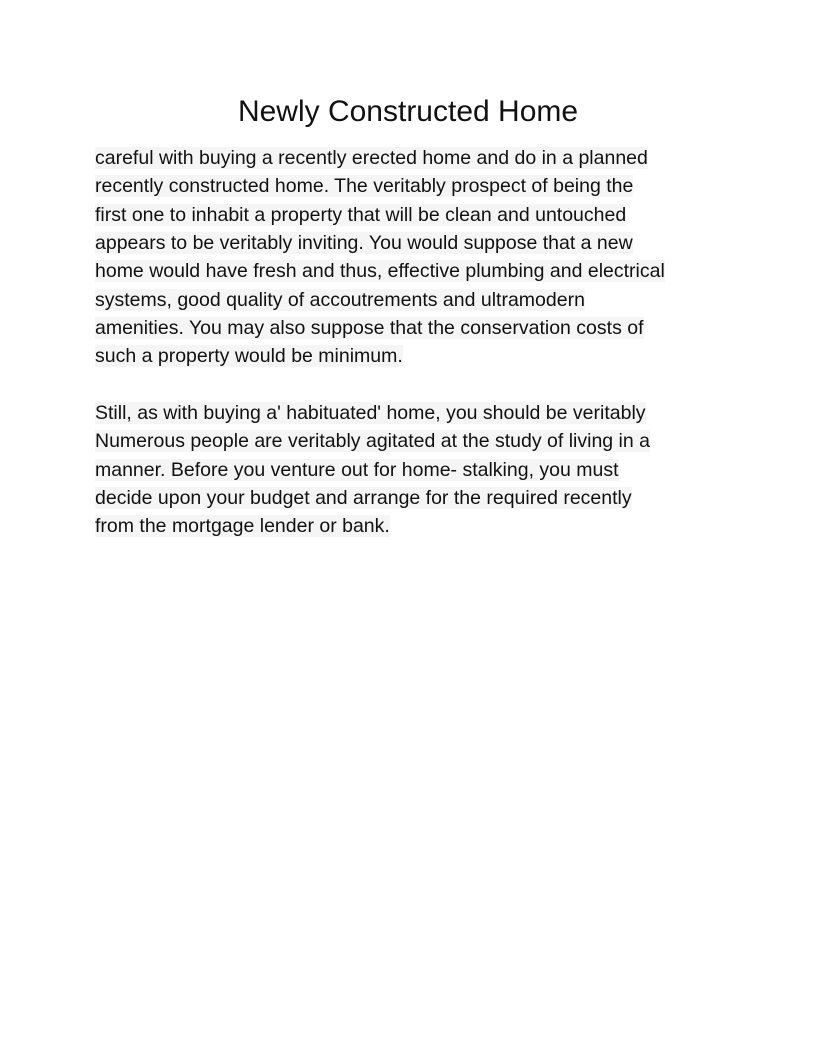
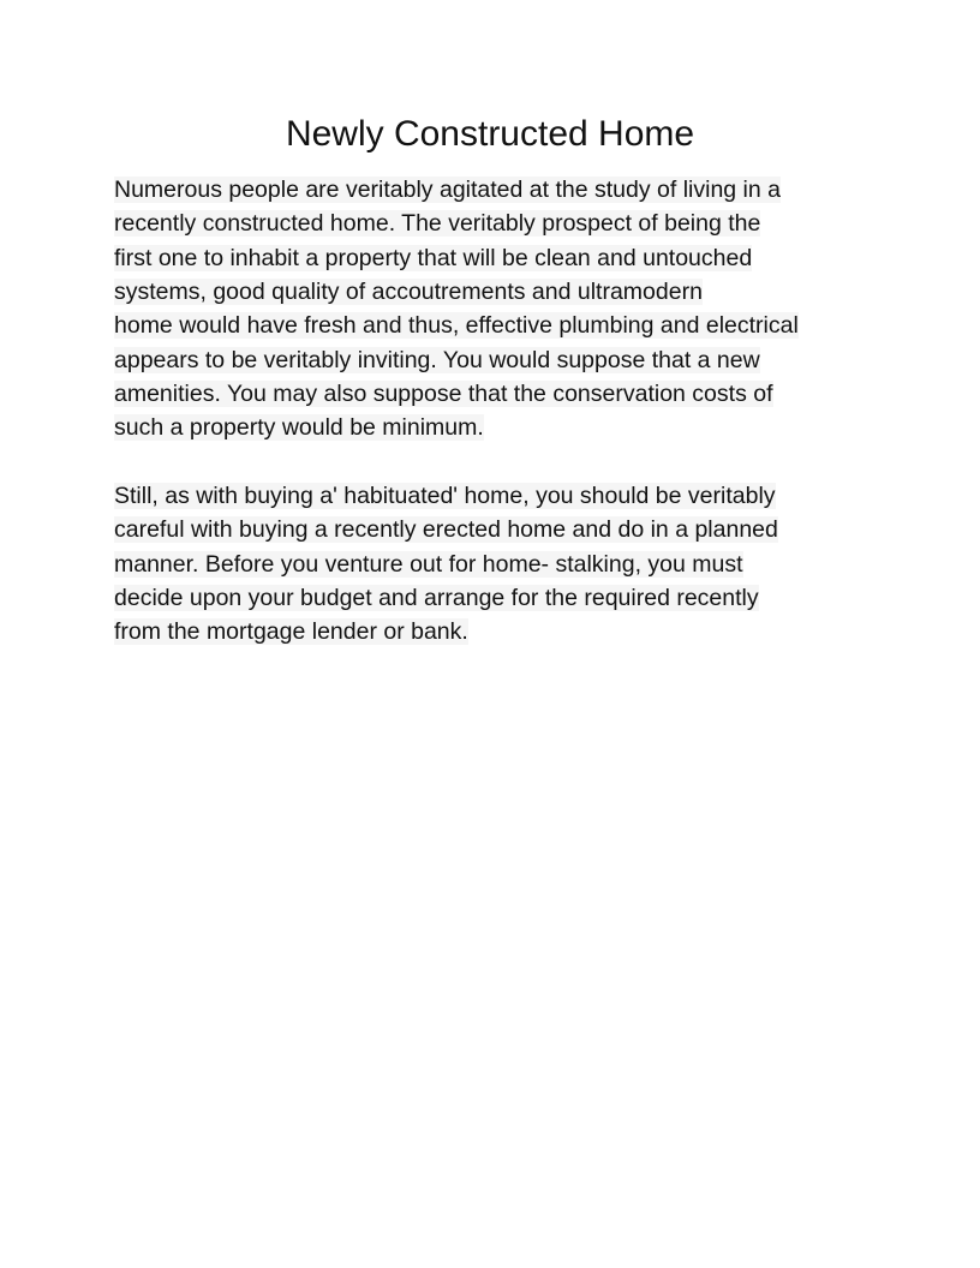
  Newly Constructed Home
- careful with buying a recently erected home and do in a planned
+ Numerous people are veritably agitated at the study of living in a
  recently constructed home. The veritably prospect of being the
  first one to inhabit a property that will be clean and untouched
- appears to be veritably inviting. You would suppose that a new
+ systems, good quality of accoutrements and ultramodern
  home would have fresh and thus, effective plumbing and electrical
- systems, good quality of accoutrements and ultramodern
+ appears to be veritably inviting. You would suppose that a new
  amenities. You may also suppose that the conservation costs of
  such a property would be minimum.
  Still, as with buying a' habituated' home, you should be veritably
- Numerous people are veritably agitated at the study of living in a
+ careful with buying a recently erected home and do in a planned
  manner. Before you venture out for home- stalking, you must
  decide upon your budget and arrange for the required recently
  from the mortgage lender or bank.
